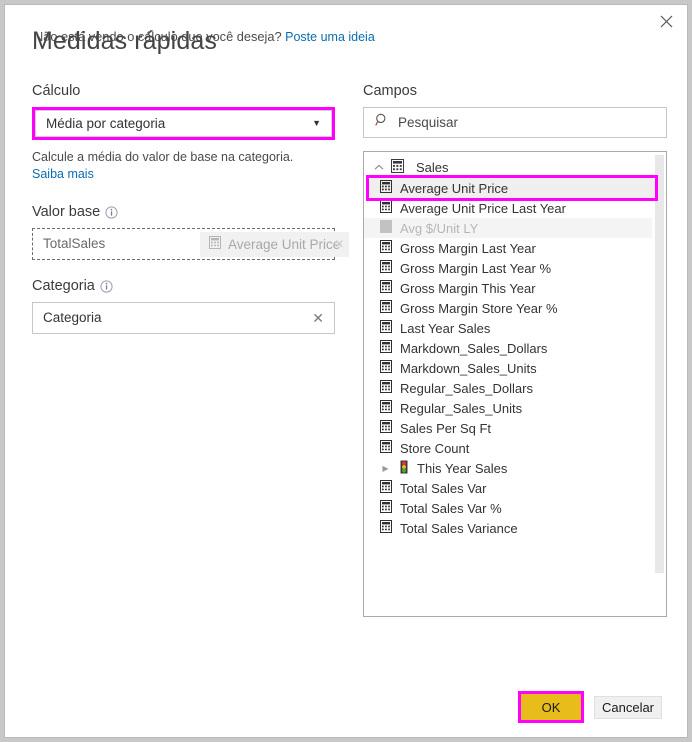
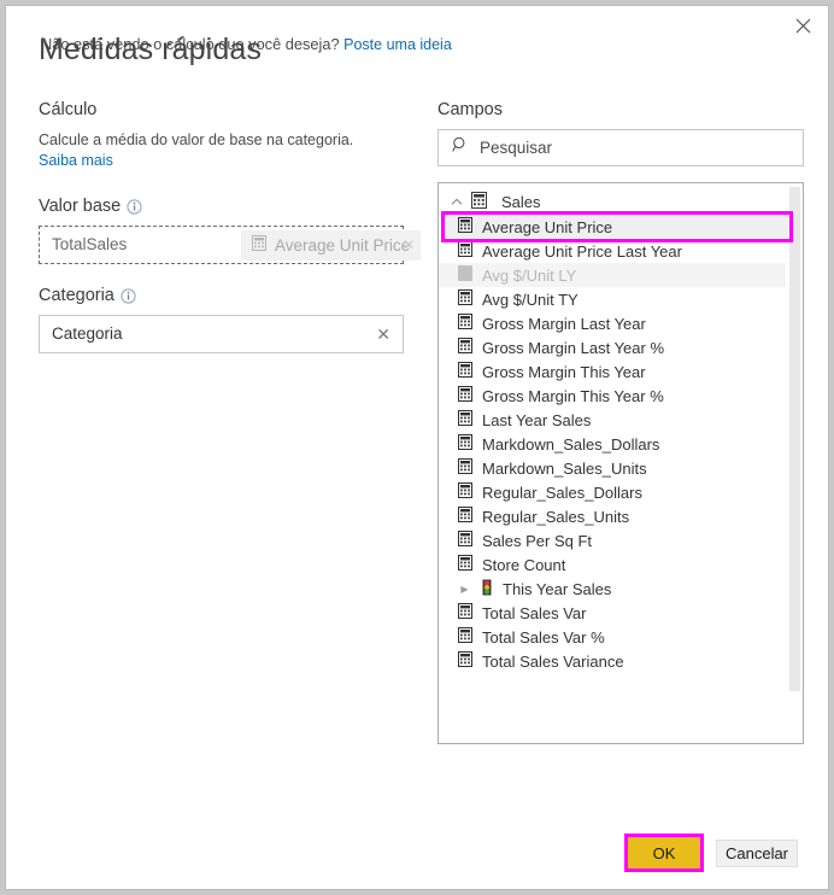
  Medidas rápidas
  Cálculo
- Média por categoria
- ▼
  Calcule a média do valor de base na categoria.
  Saiba mais
  Valor base
  TotalSales
  Average Unit Price
  ✕
  Categoria
  Categoria
  ✕
  Campos
  Pesquisar
  Sales
  Average Unit Price
  Average Unit Price Last Year
  Avg $/Unit LY
+ Avg $/Unit TY
  Gross Margin Last Year
  Gross Margin Last Year %
  Gross Margin This Year
- Gross Margin Store Year %
+ Gross Margin This Year %
  Last Year Sales
  Markdown_Sales_Dollars
  Markdown_Sales_Units
  Regular_Sales_Dollars
  Regular_Sales_Units
  Sales Per Sq Ft
  Store Count
  ▶
  This Year Sales
  Total Sales Var
  Total Sales Var %
  Total Sales Variance
  Não está vendo o cálculo que você deseja? Poste uma ideia
  OK
  Cancelar
